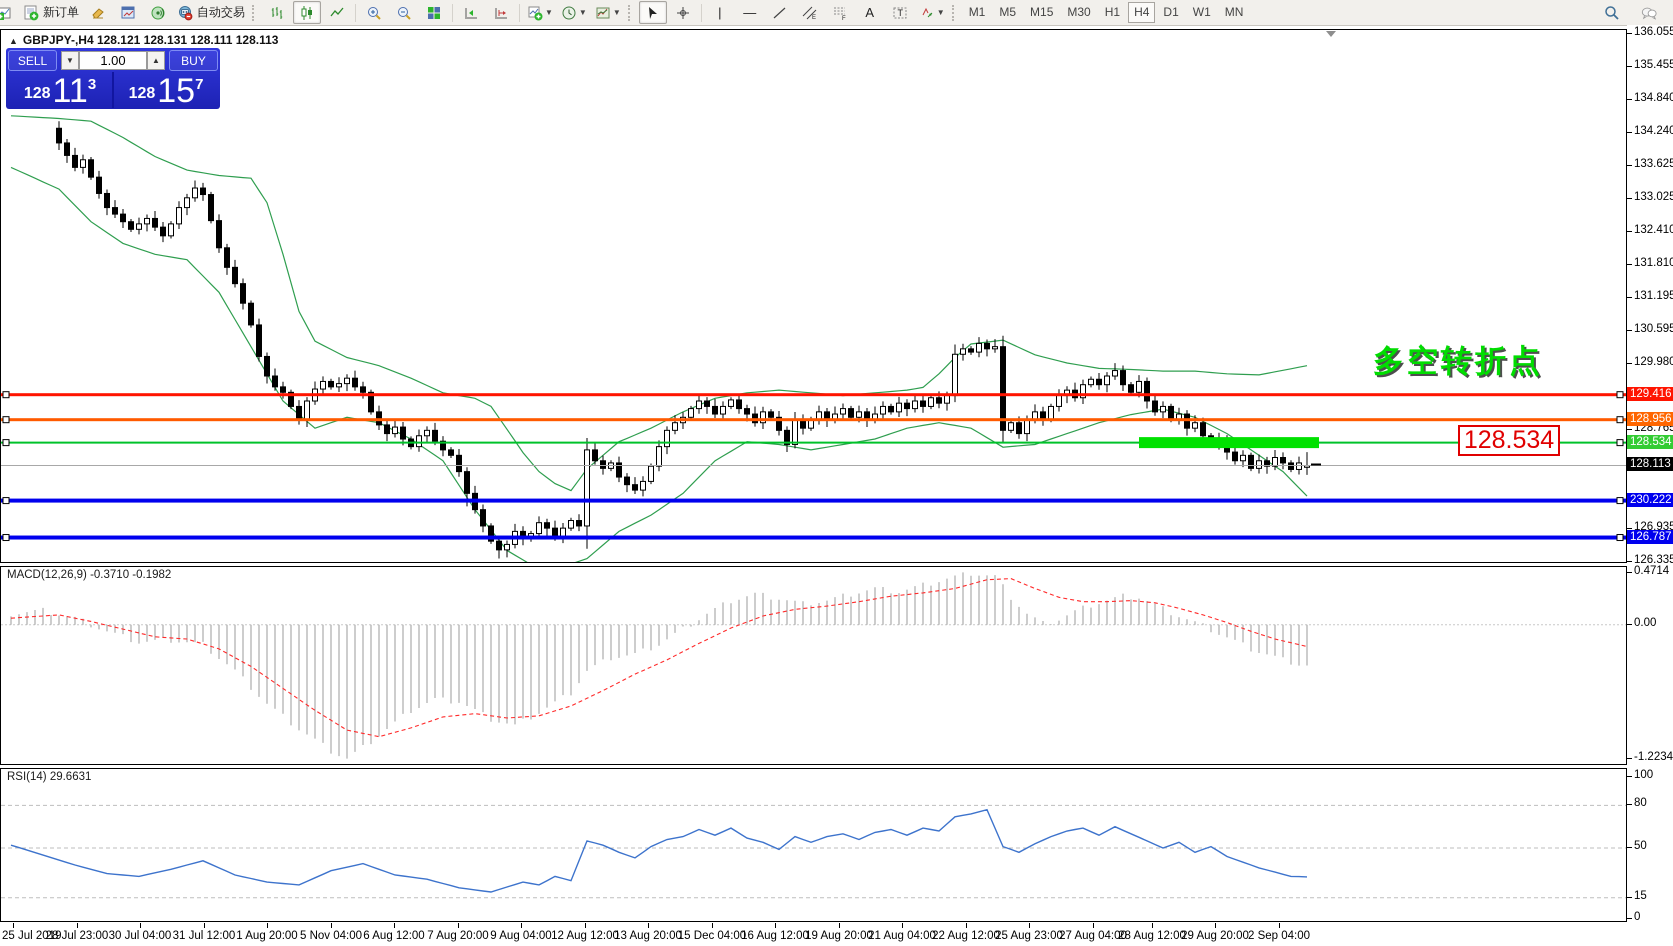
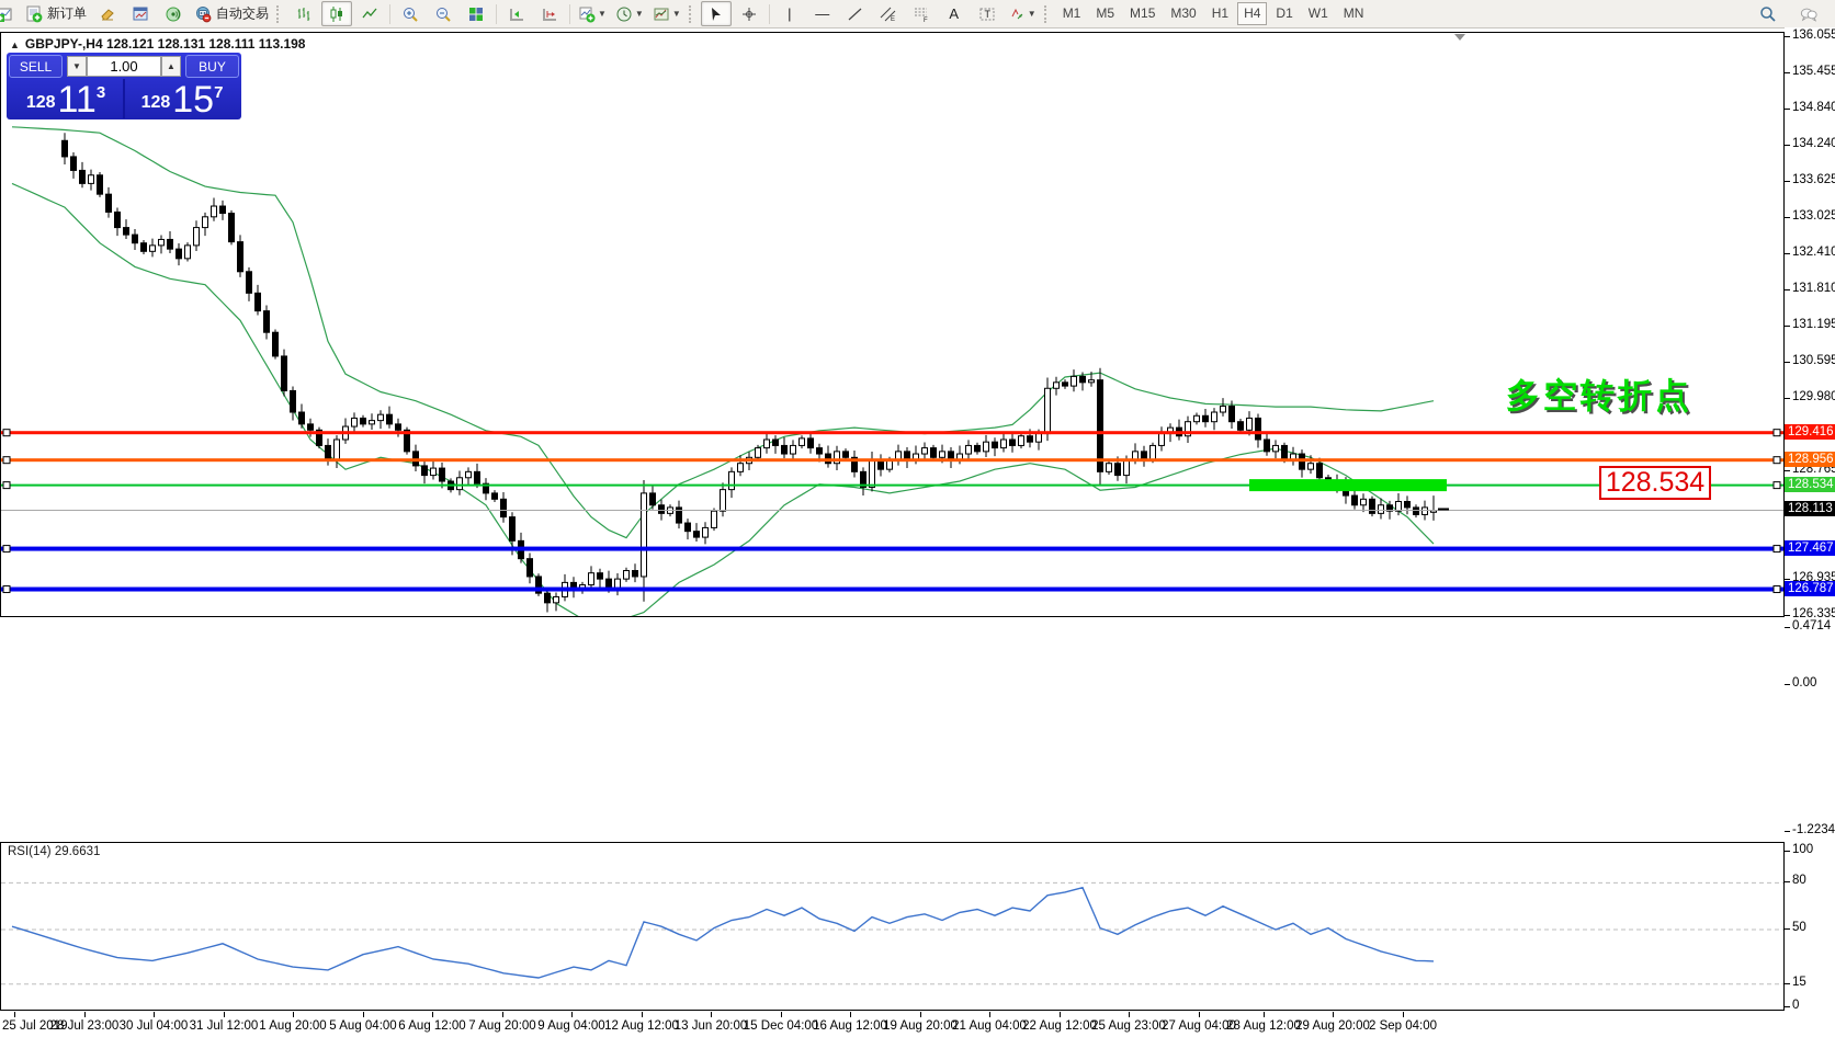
  新订单
  自动交易
  ▼
  ▼
  ▼
  |
  —
  A
  T
  ▼
  M1
  M5
  M15
  M30
  H1
  H4
  D1
  W1
  MN
- ▲ GBPJPY-,H4 128.121 128.131 128.111 128.113
+ ▲ GBPJPY-,H4 128.121 128.131 128.111 113.198
  SELL
  ▼
  1.00
  ▲
  BUY
  128
  11
  3
  128
  15
  7
  多空转折点
  128.534
- MACD(12,26,9) -0.3710 -0.1982
  RSI(14) 29.6631
  136.055
  135.455
  134.840
  134.240
  133.625
  133.025
  132.410
  131.810
  131.195
  130.595
  129.980
  128.765
  126.935
  126.335
  0.4714
  0.00
  -1.2234
  100
  80
  50
  15
  0
  129.416
  128.956
  128.534
- 230.222
+ 127.467
  126.787
  128.113
  25 Jul 2019
  28 Jul 23:00
  30 Jul 04:00
  31 Jul 12:00
  1 Aug 20:00
- 5 Nov 04:00
+ 5 Aug 04:00
  6 Aug 12:00
  7 Aug 20:00
  9 Aug 04:00
  12 Aug 12:00
- 13 Aug 20:00
+ 13 Jun 20:00
  15 Dec 04:00
  16 Aug 12:00
  19 Aug 20:00
  21 Aug 04:00
  22 Aug 12:00
  25 Aug 23:00
  27 Aug 04:00
  28 Aug 12:00
  29 Aug 20:00
  2 Sep 04:00
